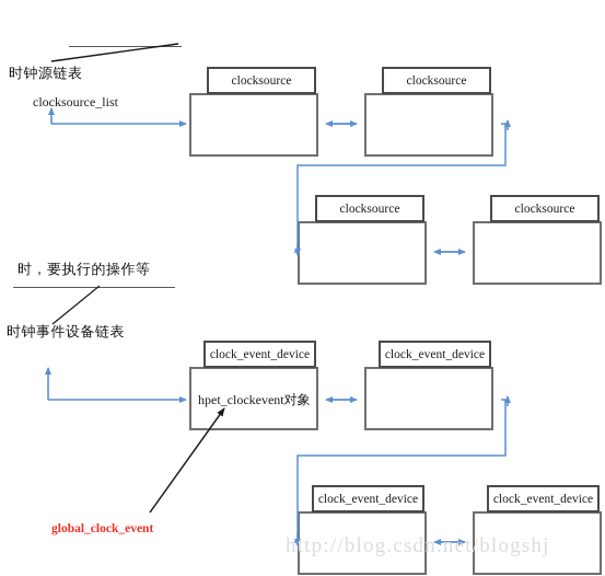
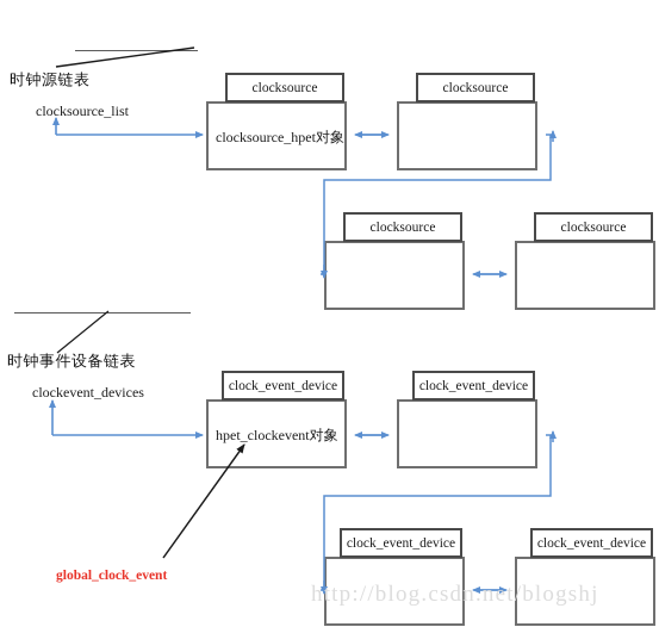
  时钟源链表
  clocksource_list
  clocksource
+ clocksource_hpet对象
  clocksource
  clocksource
  clocksource
- 时，要执行的操作等
  时钟事件设备链表
+ clockevent_devices
  global_clock_event
  clock_event_device
  hpet_clockevent对象
  clock_event_device
  clock_event_device
  clock_event_device
  http://blog.csdn.net/blogshj
